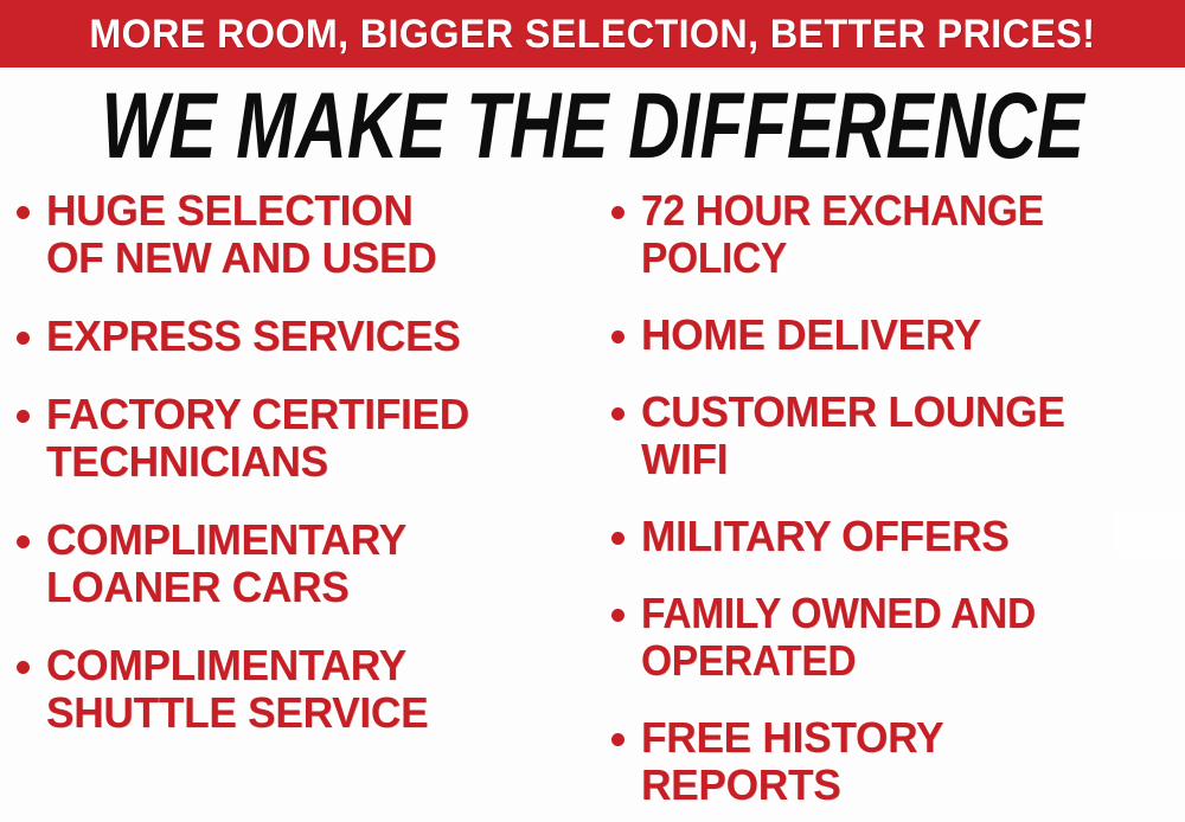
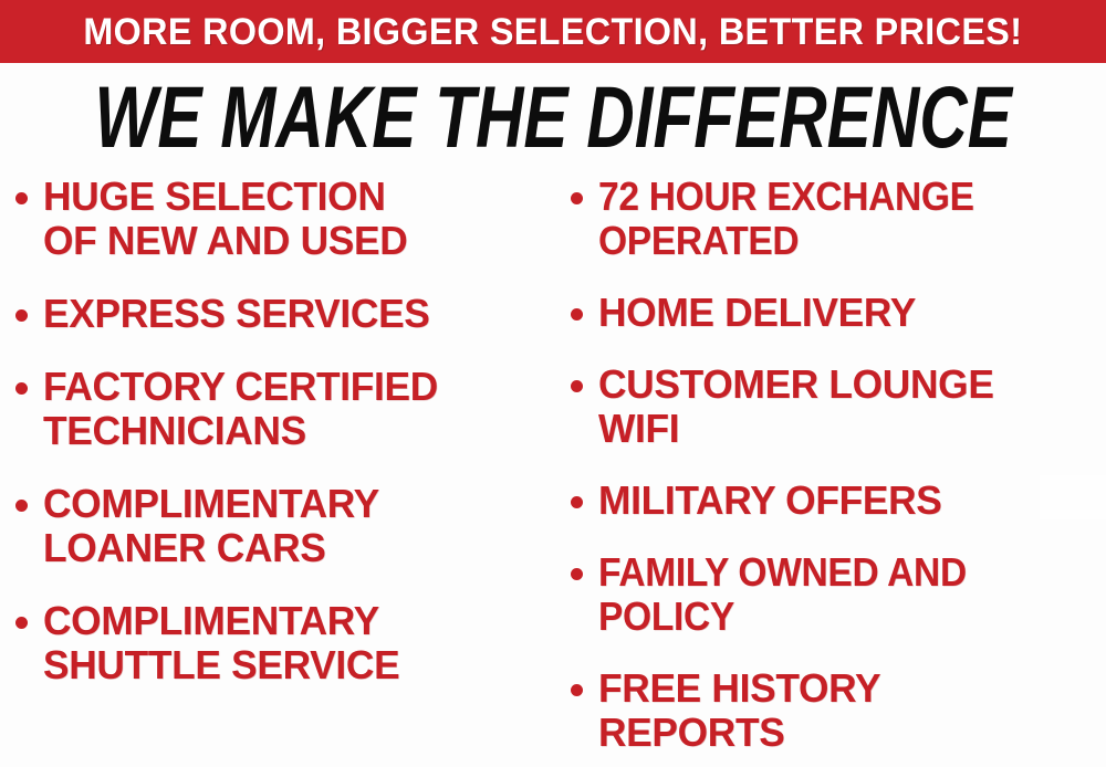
  MORE ROOM, BIGGER SELECTION, BETTER PRICES!
  WE MAKE THE DIFFERENCE
  HUGE SELECTION
  OF NEW AND USED
  EXPRESS SERVICES
  FACTORY CERTIFIED
  TECHNICIANS
  COMPLIMENTARY
  LOANER CARS
  COMPLIMENTARY
  SHUTTLE SERVICE
  72 HOUR EXCHANGE
- POLICY
+ OPERATED
  HOME DELIVERY
  CUSTOMER LOUNGE
  WIFI
  MILITARY OFFERS
  FAMILY OWNED AND
- OPERATED
+ POLICY
  FREE HISTORY
  REPORTS
